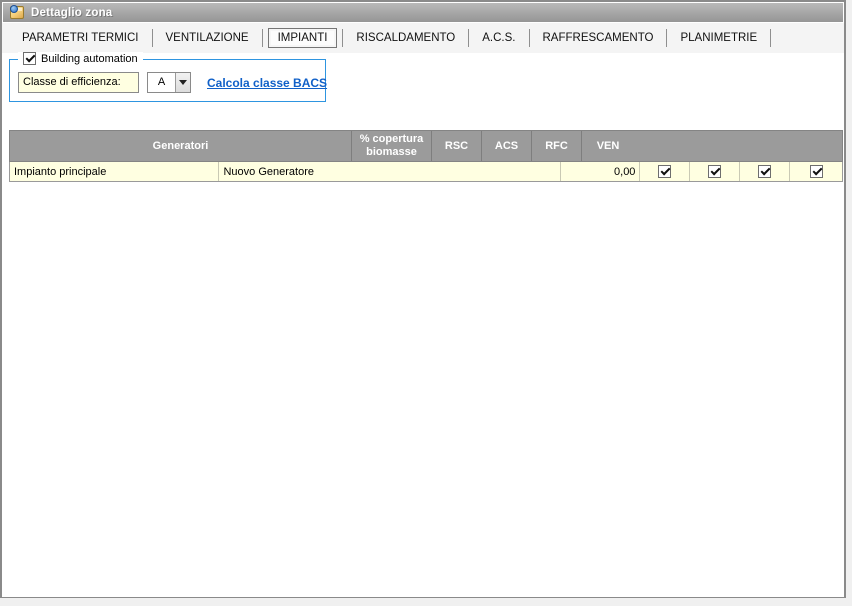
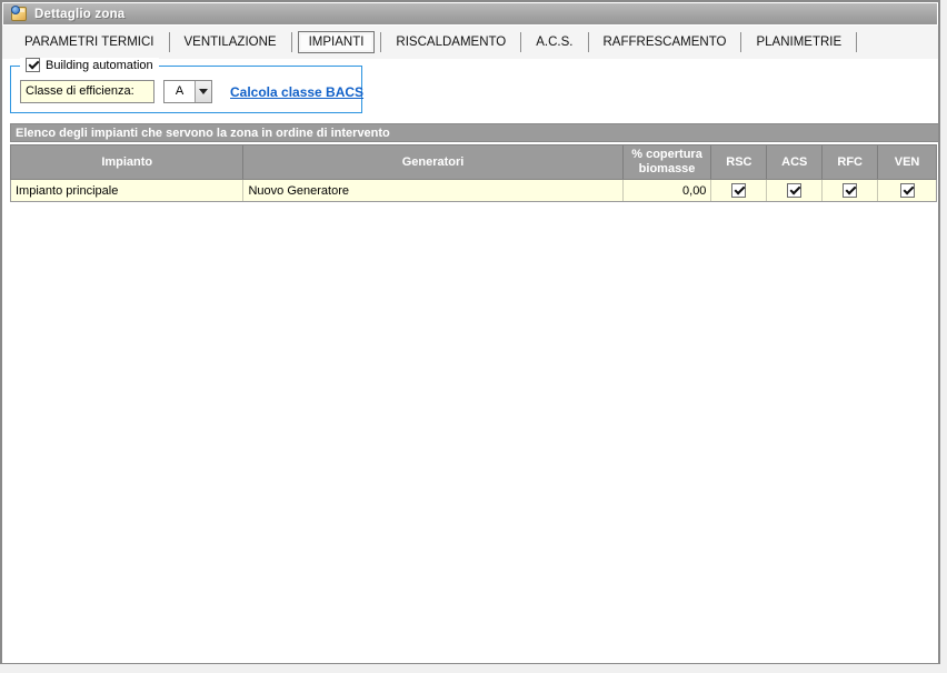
  Dettaglio zona
  PARAMETRI TERMICI
  VENTILAZIONE
  IMPIANTI
  RISCALDAMENTO
  A.C.S.
  RAFFRESCAMENTO
  PLANIMETRIE
  Building automation
  Classe di efficienza:
  A
  Calcola classe BACS
+ Elenco degli impianti che servono la zona in ordine di intervento
+ Impianto
  Generatori
  % copertura biomasse
  RSC
  ACS
  RFC
  VEN
  Impianto principale
  Nuovo Generatore
  0,00
